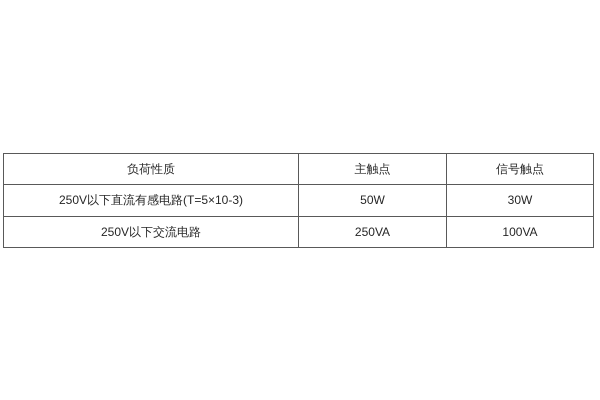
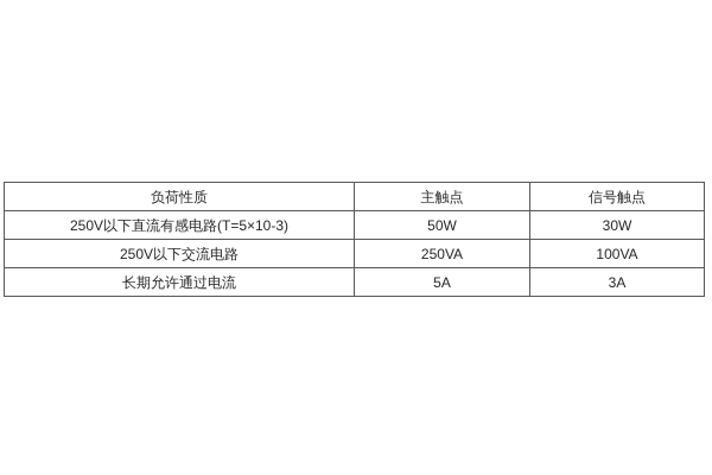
  负荷性质	主触点	信号触点
  250V以下直流有感电路(T=5×10-3)	50W	30W
  250V以下交流电路	250VA	100VA
+ 长期允许通过电流	5A	3A
